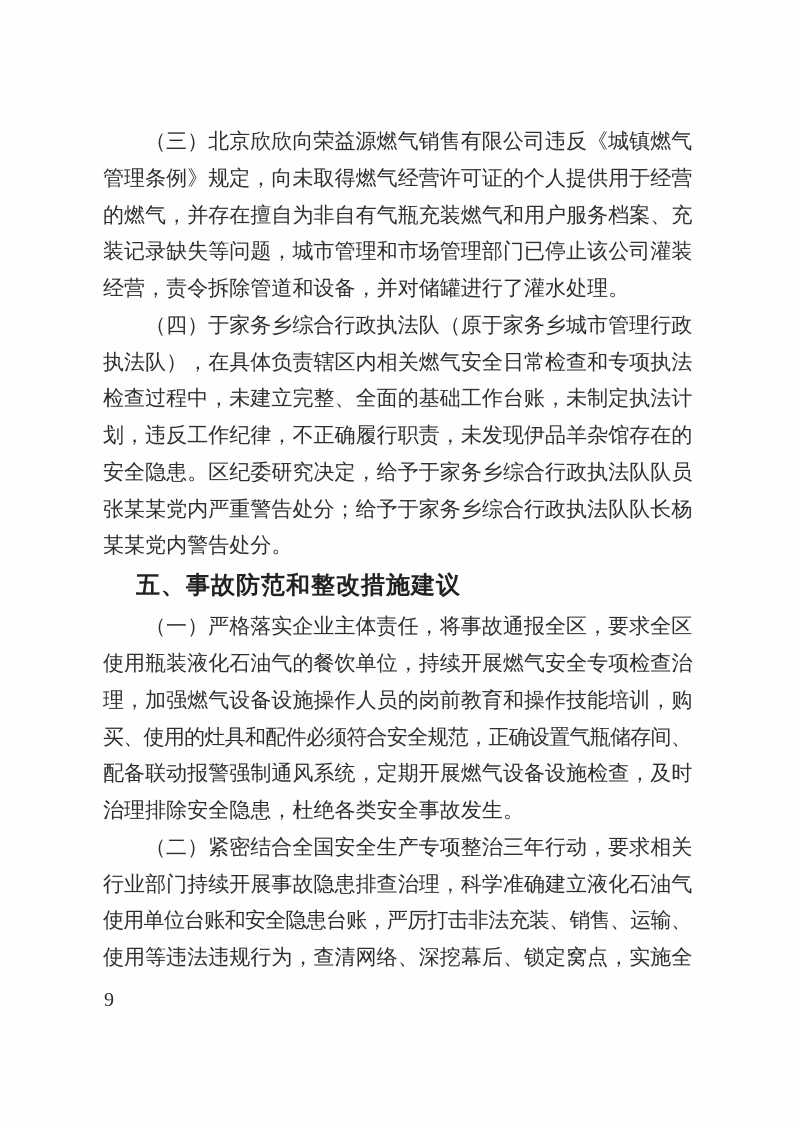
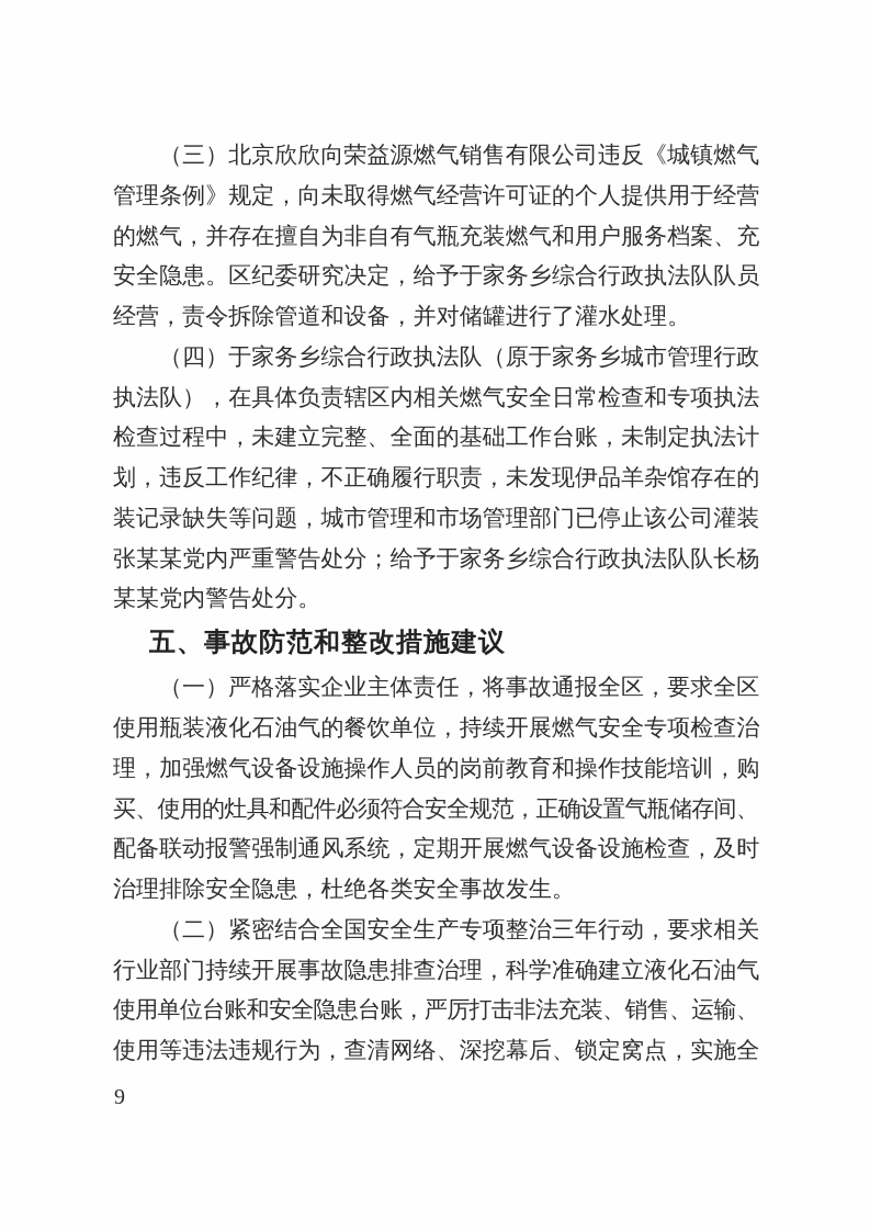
  （三）北京欣欣向荣益源燃气销售有限公司违反《城镇燃气
  管理条例》规定，向未取得燃气经营许可证的个人提供用于经营
  的燃气，并存在擅自为非自有气瓶充装燃气和用户服务档案、充
- 装记录缺失等问题，城市管理和市场管理部门已停止该公司灌装
+ 安全隐患。区纪委研究决定，给予于家务乡综合行政执法队队员
  经营，责令拆除管道和设备，并对储罐进行了灌水处理。
  （四）于家务乡综合行政执法队（原于家务乡城市管理行政
  执法队），在具体负责辖区内相关燃气安全日常检查和专项执法
  检查过程中，未建立完整、全面的基础工作台账，未制定执法计
  划，违反工作纪律，不正确履行职责，未发现伊品羊杂馆存在的
- 安全隐患。区纪委研究决定，给予于家务乡综合行政执法队队员
+ 装记录缺失等问题，城市管理和市场管理部门已停止该公司灌装
  张某某党内严重警告处分；给予于家务乡综合行政执法队队长杨
  某某党内警告处分。
  五、事故防范和整改措施建议
  （一）严格落实企业主体责任，将事故通报全区，要求全区
  使用瓶装液化石油气的餐饮单位，持续开展燃气安全专项检查治
  理，加强燃气设备设施操作人员的岗前教育和操作技能培训，购
  买、使用的灶具和配件必须符合安全规范，正确设置气瓶储存间、
  配备联动报警强制通风系统，定期开展燃气设备设施检查，及时
  治理排除安全隐患，杜绝各类安全事故发生。
  （二）紧密结合全国安全生产专项整治三年行动，要求相关
  行业部门持续开展事故隐患排查治理，科学准确建立液化石油气
  使用单位台账和安全隐患台账，严厉打击非法充装、销售、运输、
  使用等违法违规行为，查清网络、深挖幕后、锁定窝点，实施全
  9
